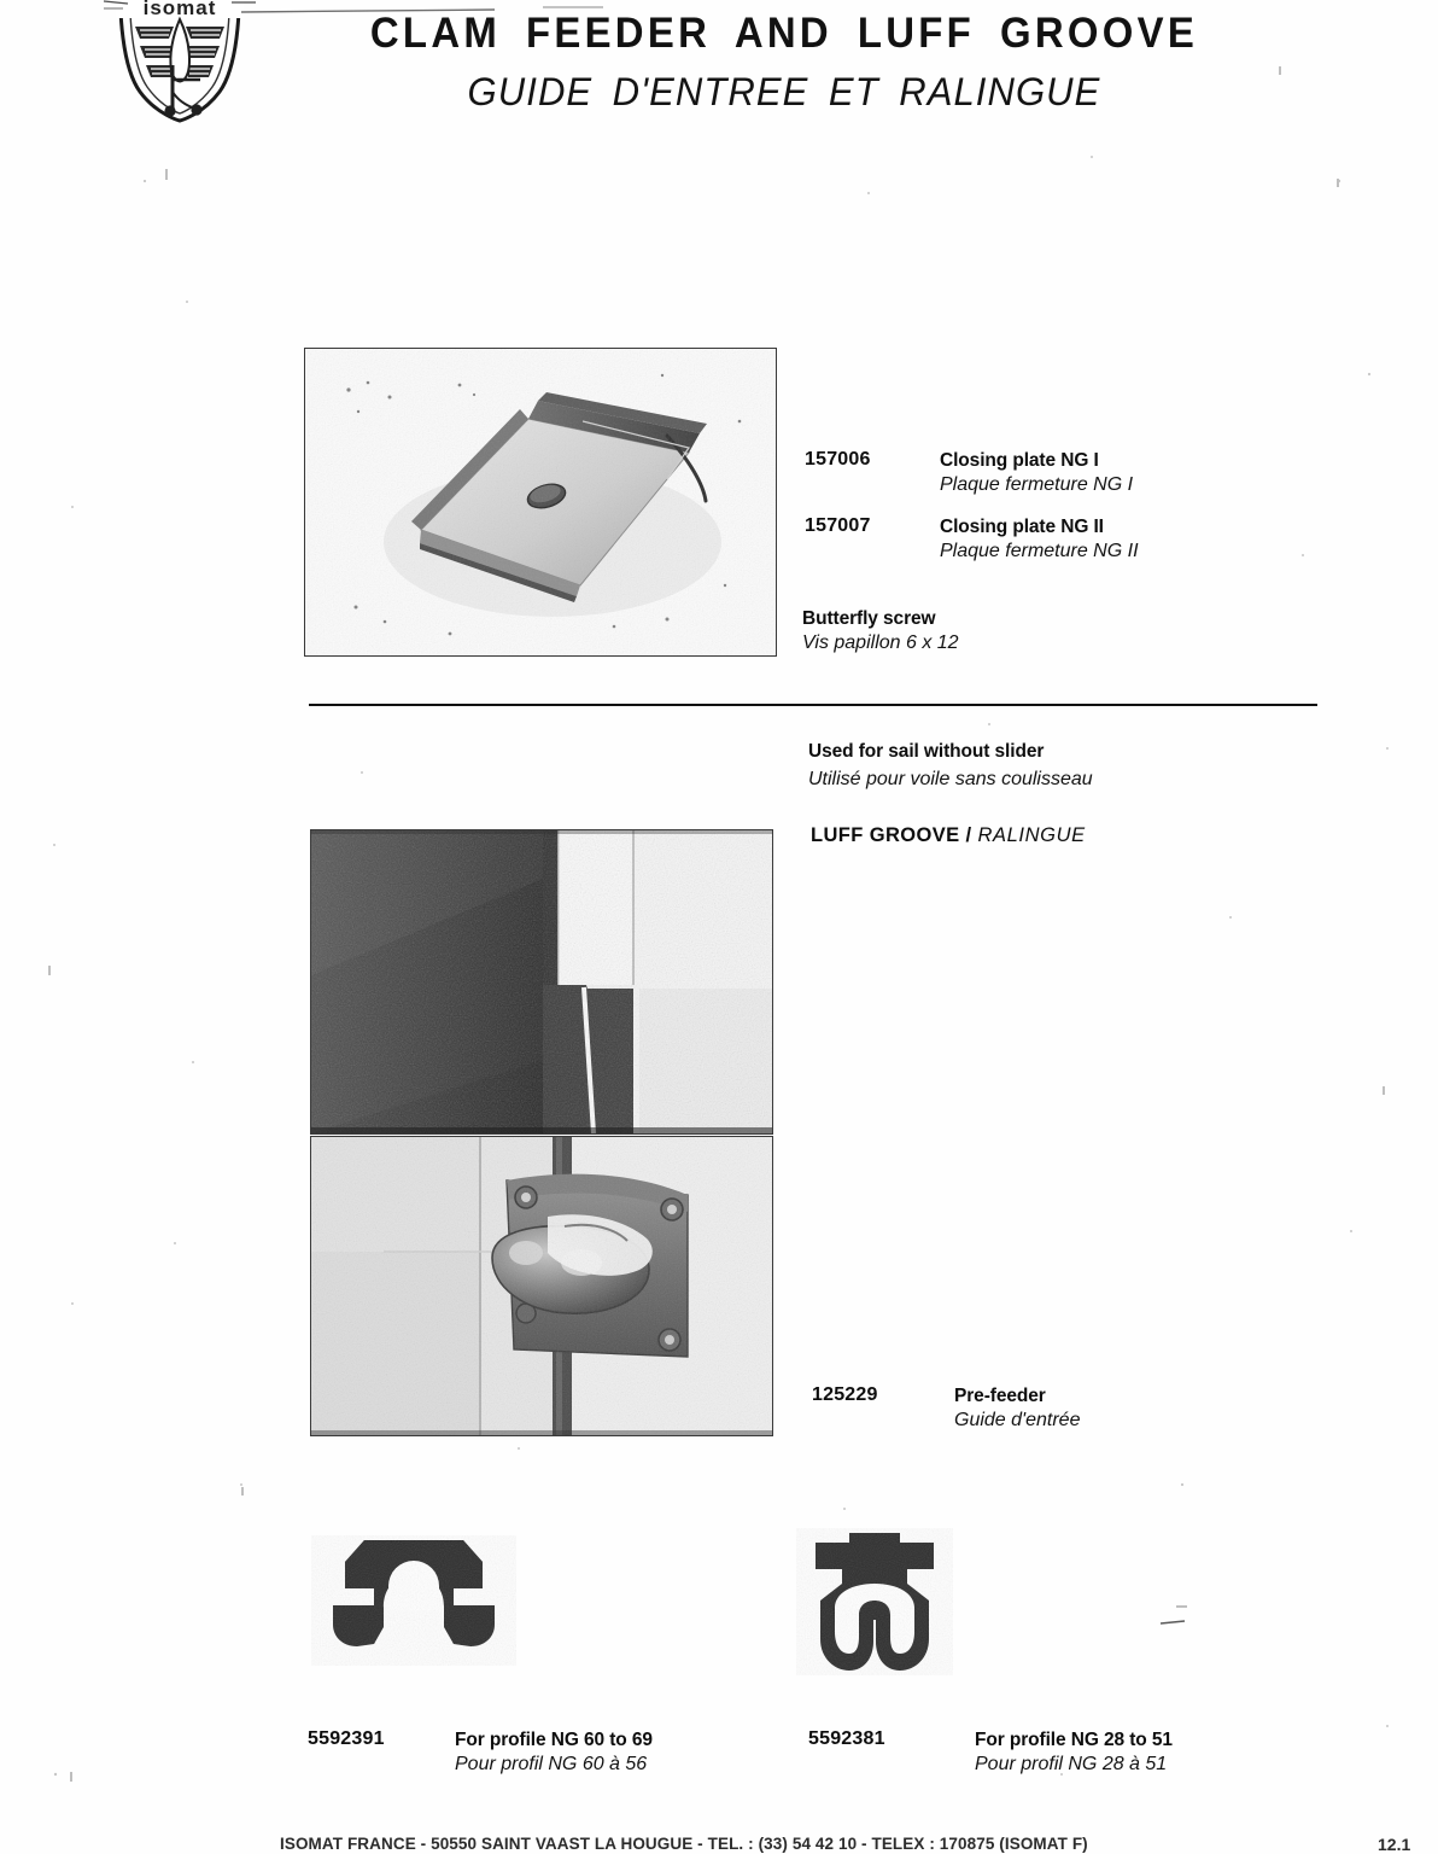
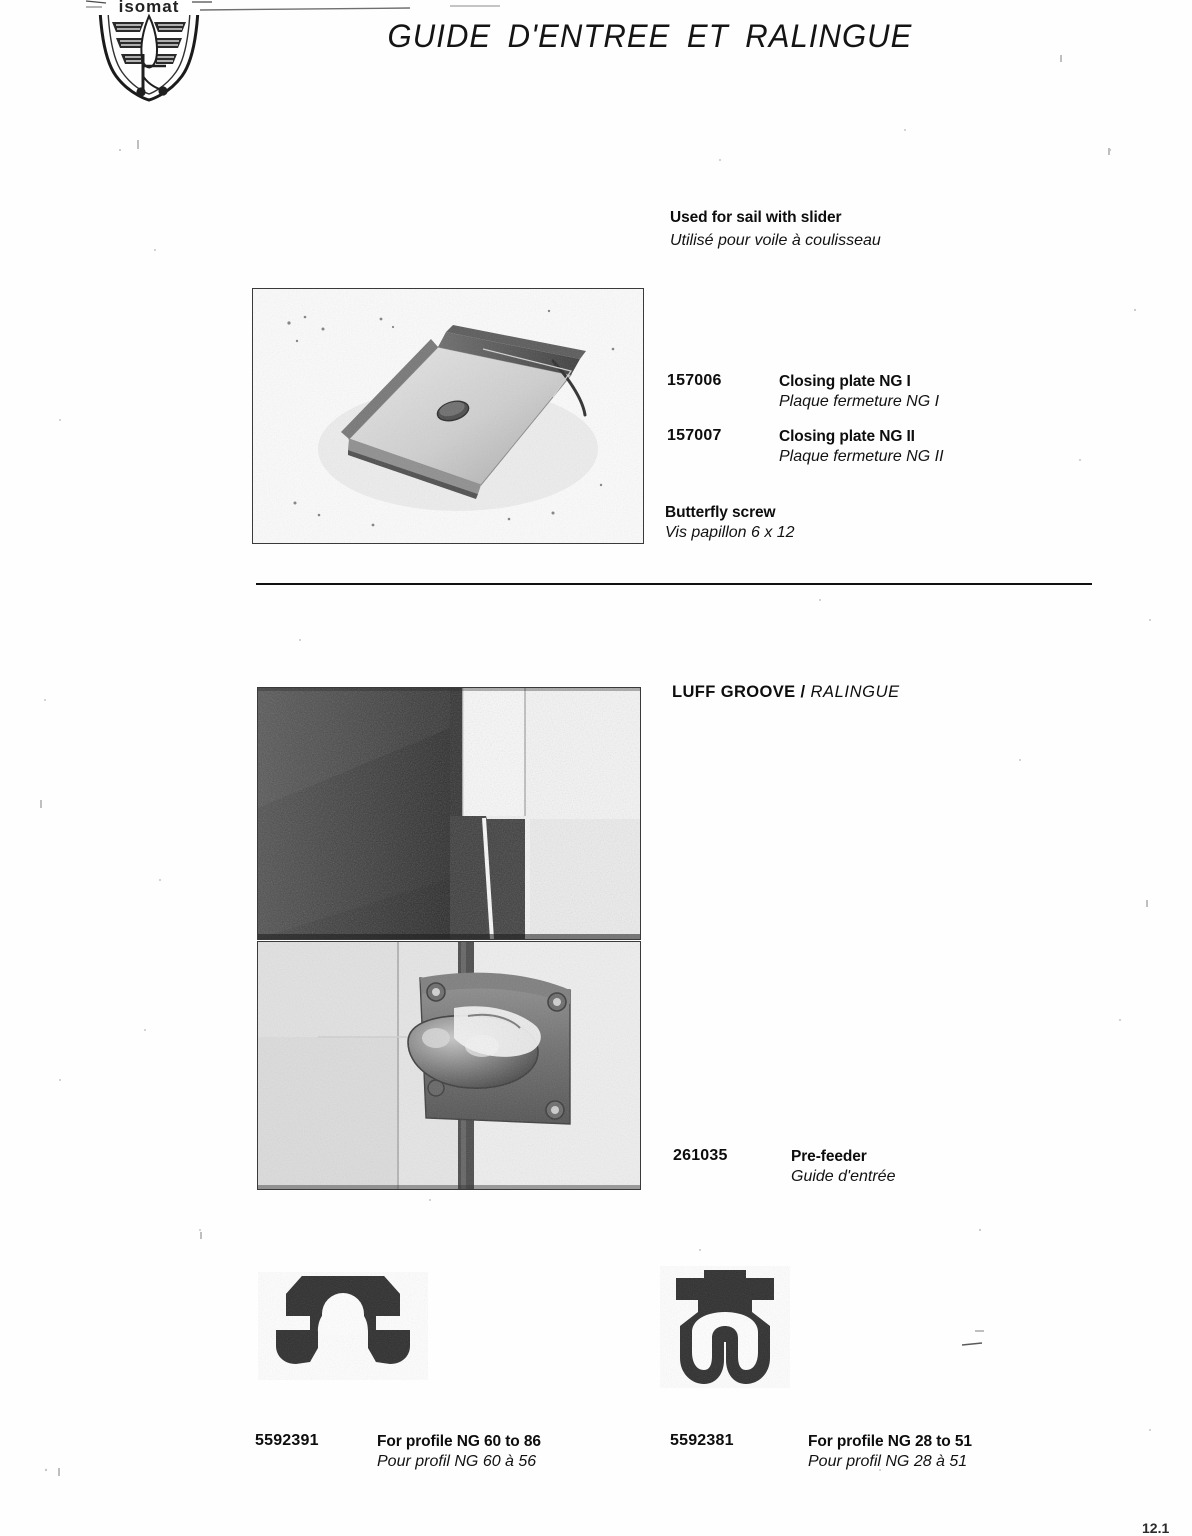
  isomat
- CLAM FEEDER AND LUFF GROOVE
  GUIDE D'ENTREE ET RALINGUE
+ Used for sail with slider
+ Utilisé pour voile à coulisseau
  157006
  Closing plate NG I
  Plaque fermeture NG I
  157007
  Closing plate NG II
  Plaque fermeture NG II
  Butterfly screw
  Vis papillon 6 x 12
- Used for sail without slider
- Utilisé pour voile sans coulisseau
  LUFF GROOVE / RALINGUE
- 125229
+ 261035
  Pre-feeder
  Guide d'entrée
  5592391
- For profile NG 60 to 69
+ For profile NG 60 to 86
  Pour profil NG 60 à 56
  5592381
  For profile NG 28 to 51
  Pour profil NG 28 à 51
- ISOMAT FRANCE - 50550 SAINT VAAST LA HOUGUE - TEL. : (33) 54 42 10 - TELEX : 170875 (ISOMAT F)
  12.1
